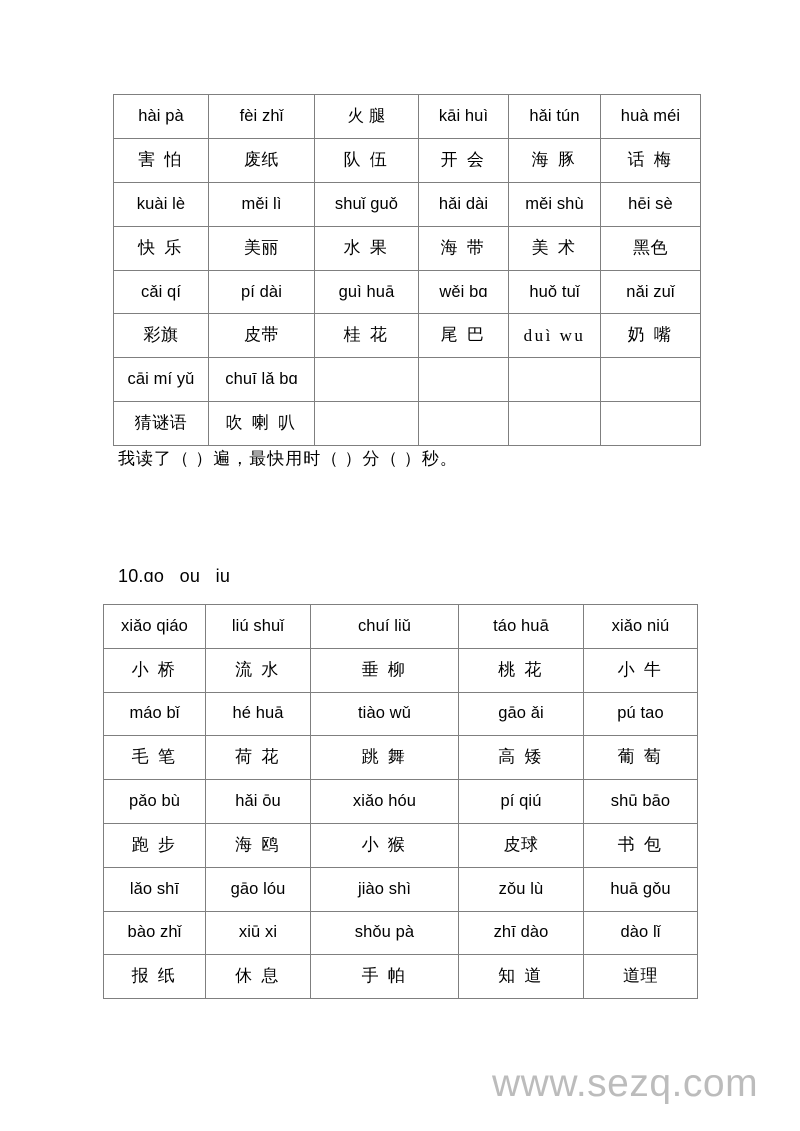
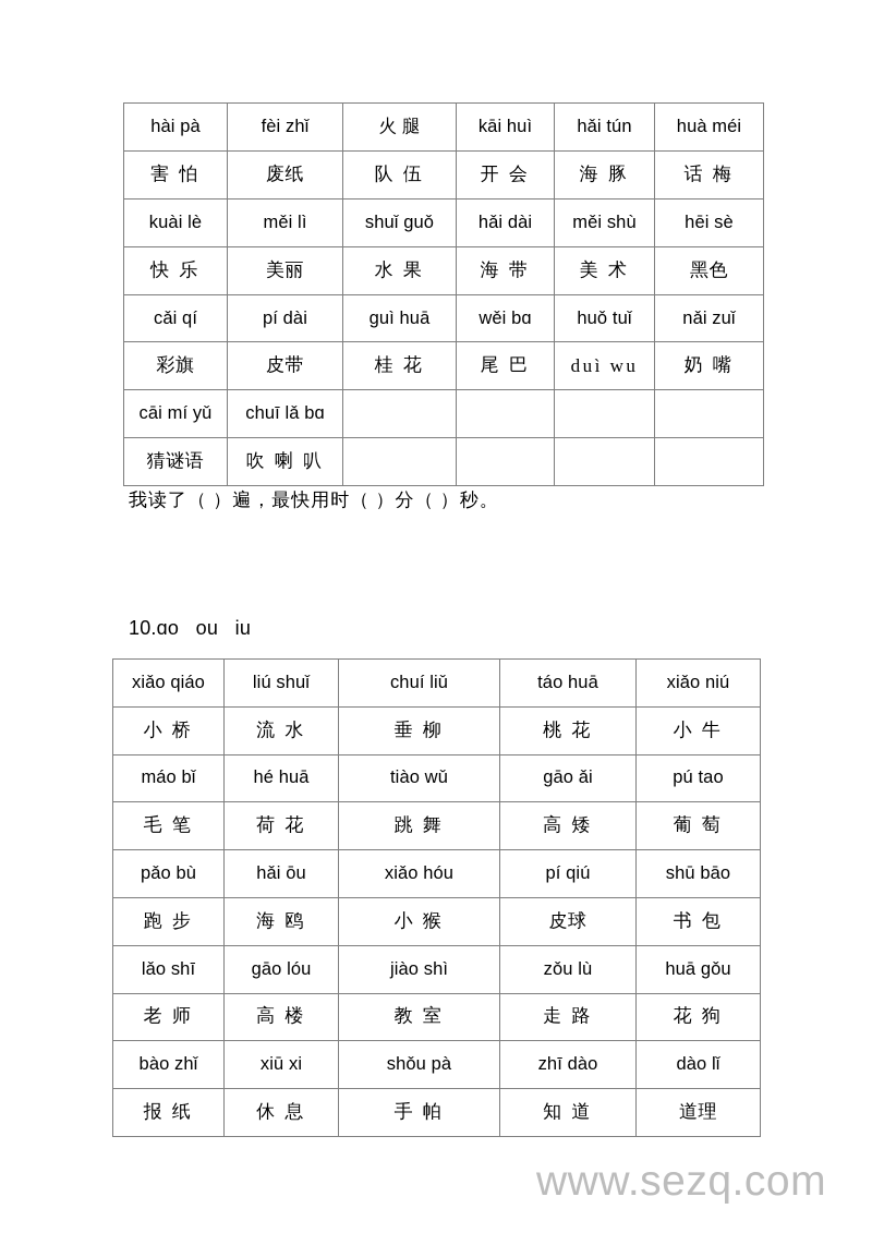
  hài pà	fèi zhǐ	火 腿	kāi huì	hǎi tún	huà méi
  害 怕	废纸	队 伍	开 会	海 豚	话 梅
  kuài lè	měi lì	shuǐ guǒ	hǎi dài	měi shù	hēi sè
  快 乐	美丽	水 果	海 带	美 术	黑色
  cǎi qí	pí dài	guì huā	wěi bɑ	huǒ tuǐ	nǎi zuǐ
  彩旗	皮带	桂 花	尾 巴	duì wu	奶 嘴
  cāi mí yǔ	chuī lǎ bɑ
  猜谜语	吹 喇 叭
  我读了（ ）遍，最快用时（ ）分（ ）秒。
  10.ɑo ou iu
  xiǎo qiáo	liú shuǐ	chuí liǔ	táo huā	xiǎo niú
  小 桥	流 水	垂 柳	桃 花	小 牛
  máo bǐ	hé huā	tiào wǔ	gāo ǎi	pú tao
  毛 笔	荷 花	跳 舞	高 矮	葡 萄
  pǎo bù	hǎi ōu	xiǎo hóu	pí qiú	shū bāo
  跑 步	海 鸥	小 猴	皮球	书 包
  lǎo shī	gāo lóu	jiào shì	zǒu lù	huā gǒu
+ 老 师	高 楼	教 室	走 路	花 狗
  bào zhǐ	xiū xi	shǒu pà	zhī dào	dào lǐ
  报 纸	休 息	手 帕	知 道	道理
  www.sezq.com
